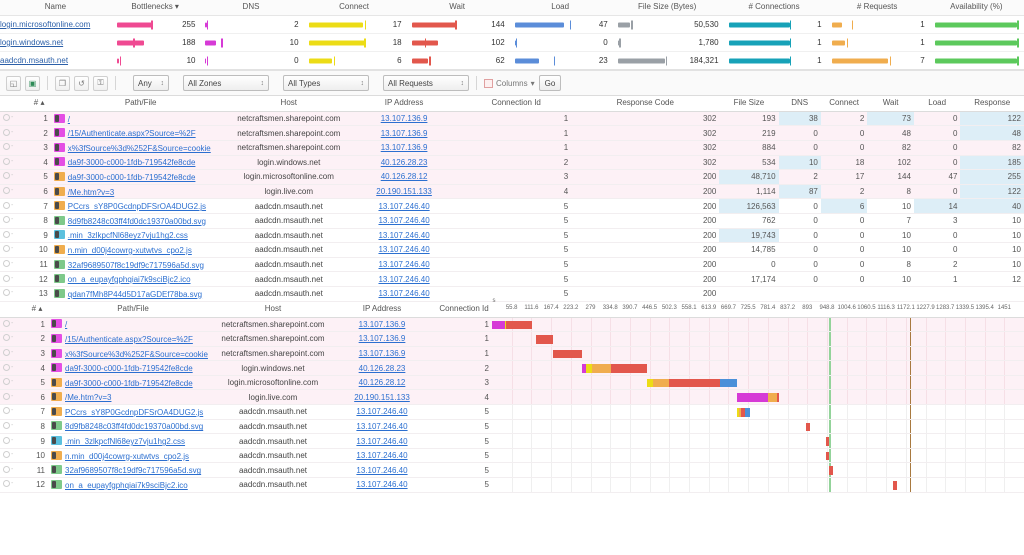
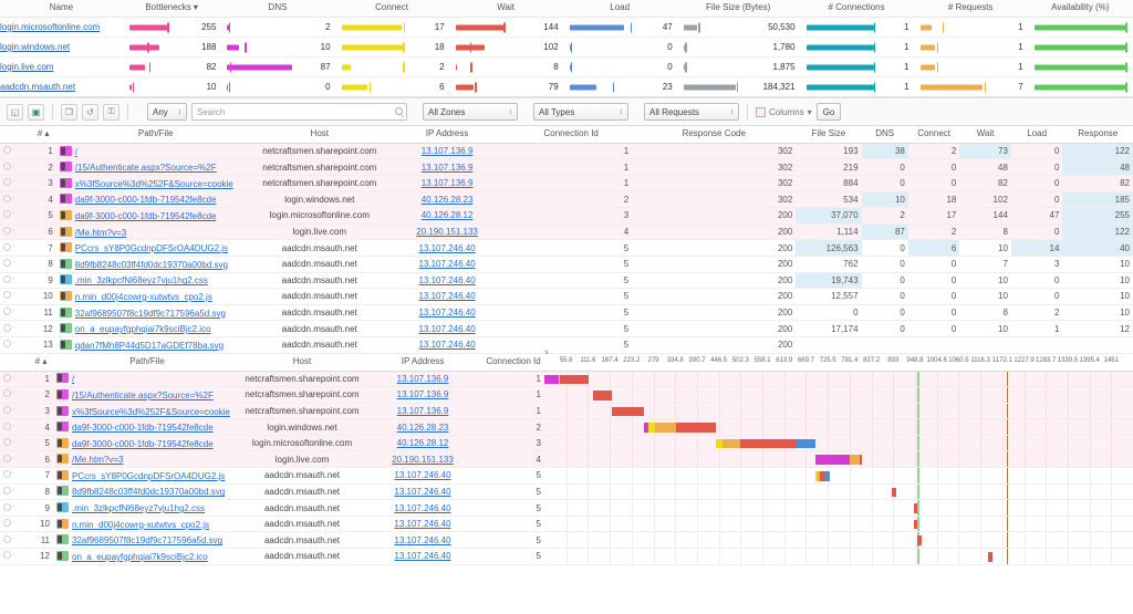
  Name	Bottlenecks ▾	DNS	Connect	Wait	Load	File Size (Bytes)	# Connections	# Requests	Availability (%)
  login.microsoftonline.com	255	2	17	144	47	50,530	1	1
  login.windows.net	188	10	18	102	0	1,780	1	1
+ login.live.com	82	87	2	8	0	1,875	1	1
- aadcdn.msauth.net	10	0	6	62	23	184,321	1	7
+ aadcdn.msauth.net	10	0	6	79	23	184,321	1	7
  ◱
  ▣
  ❐
  ↺
  ⚿
  Any
+ Search
  All Zones
  All Types
  All Requests
  Columns
  ▾
  Go
  	# ▴	Path/File	Host	IP Address	Connection Id	Response Code	File Size	DNS	Connect	Wait	Load	Response
  	1	/	netcraftsmen.sharepoint.com	13.107.136.9	1	302	193	38	2	73	0	122
  	2	/15/Authenticate.aspx?Source=%2F	netcraftsmen.sharepoint.com	13.107.136.9	1	302	219	0	0	48	0	48
  	3	x%3fSource%3d%252F&Source=cookie	netcraftsmen.sharepoint.com	13.107.136.9	1	302	884	0	0	82	0	82
  	4	da9f-3000-c000-1fdb-719542fe8cde	login.windows.net	40.126.28.23	2	302	534	10	18	102	0	185
- 	5	da9f-3000-c000-1fdb-719542fe8cde	login.microsoftonline.com	40.126.28.12	3	200	48,710	2	17	144	47	255
+ 	5	da9f-3000-c000-1fdb-719542fe8cde	login.microsoftonline.com	40.126.28.12	3	200	37,070	2	17	144	47	255
  	6	/Me.htm?v=3	login.live.com	20.190.151.133	4	200	1,114	87	2	8	0	122
  	7	PCcrs_sY8P0GcdnpDFSrOA4DUG2.js	aadcdn.msauth.net	13.107.246.40	5	200	126,563	0	6	10	14	40
  	8	8d9fb8248c03ff4fd0dc19370a00bd.svg	aadcdn.msauth.net	13.107.246.40	5	200	762	0	0	7	3	10
  	9	.min_3zlkpcfNl68eyz7vju1hg2.css	aadcdn.msauth.net	13.107.246.40	5	200	19,743	0	0	10	0	10
- 	10	n.min_d00j4cowrg-xutwtvs_cpo2.js	aadcdn.msauth.net	13.107.246.40	5	200	14,785	0	0	10	0	10
+ 	10	n.min_d00j4cowrg-xutwtvs_cpo2.js	aadcdn.msauth.net	13.107.246.40	5	200	12,557	0	0	10	0	10
  	11	32af9689507f8c19df9c717596a5d.svg	aadcdn.msauth.net	13.107.246.40	5	200	0	0	0	8	2	10
  	12	on_a_eupayfgphqiai7k9sciBjc2.ico	aadcdn.msauth.net	13.107.246.40	5	200	17,174	0	0	10	1	12
  	13	qdan7fMh8P44d5D17aGDEf78ba.svg	aadcdn.msauth.net	13.107.246.40	5	200
  	1	/	netcraftsmen.sharepoint.com	13.107.136.9	1
  	2	/15/Authenticate.aspx?Source=%2F	netcraftsmen.sharepoint.com	13.107.136.9	1
  	3	x%3fSource%3d%252F&Source=cookie	netcraftsmen.sharepoint.com	13.107.136.9	1
  	4	da9f-3000-c000-1fdb-719542fe8cde	login.windows.net	40.126.28.23	2
  	5	da9f-3000-c000-1fdb-719542fe8cde	login.microsoftonline.com	40.126.28.12	3
  	6	/Me.htm?v=3	login.live.com	20.190.151.133	4
  	7	PCcrs_sY8P0GcdnpDFSrOA4DUG2.js	aadcdn.msauth.net	13.107.246.40	5
  	8	8d9fb8248c03ff4fd0dc19370a00bd.svg	aadcdn.msauth.net	13.107.246.40	5
  	9	.min_3zlkpcfNl68eyz7vju1hg2.css	aadcdn.msauth.net	13.107.246.40	5
  	10	n.min_d00j4cowrg-xutwtvs_cpo2.js	aadcdn.msauth.net	13.107.246.40	5
  	11	32af9689507f8c19df9c717596a5d.svg	aadcdn.msauth.net	13.107.246.40	5
  	12	on_a_eupayfgphqiai7k9sciBjc2.ico	aadcdn.msauth.net	13.107.246.40	5
